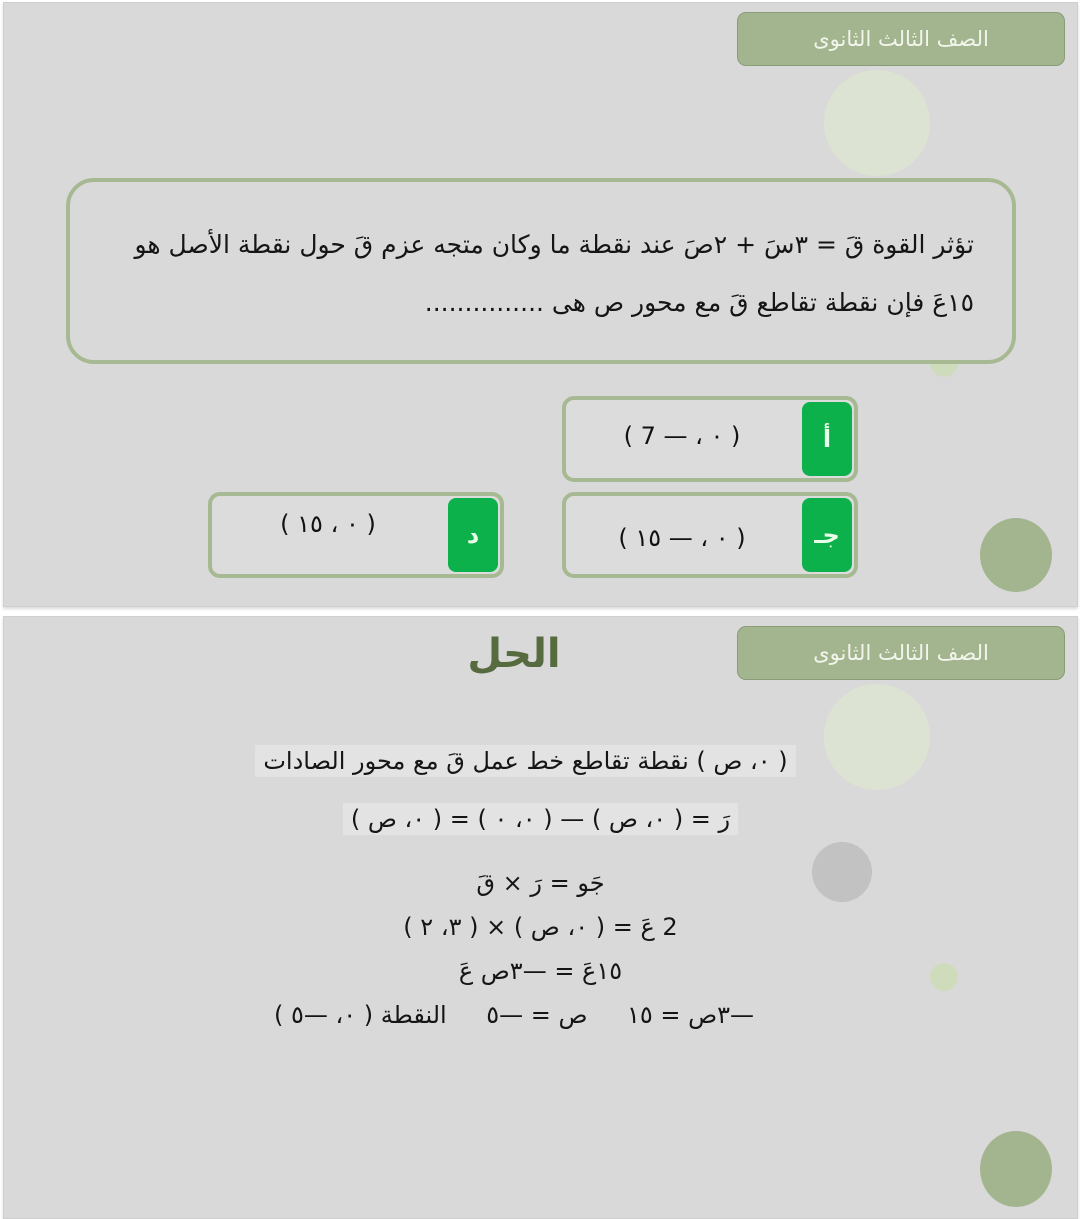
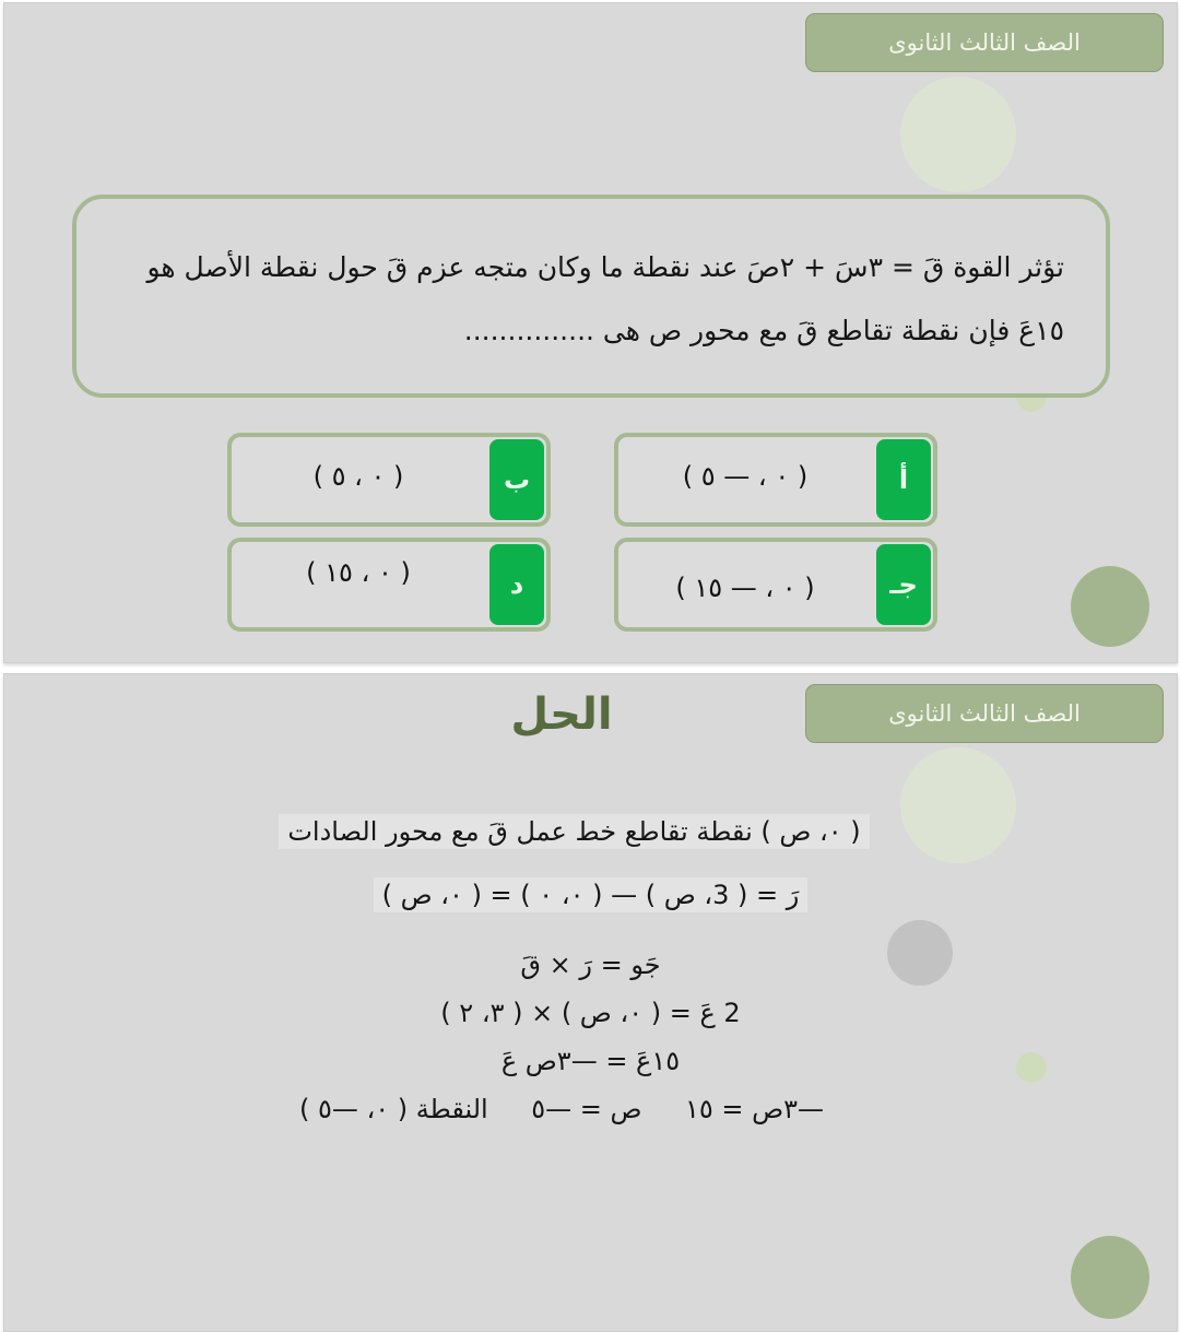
  الصف الثالث الثانوى
  تؤثر القوة قَ = ٣سَ + ٢صَ عند نقطة ما وكان متجه عزم قَ حول نقطة الأصل هو
  ١٥عَ فإن نقطة تقاطع قَ مع محور ص هى ...............
  أ
- ( ٠ ، — 7 )
+ ( ٠ ، — ٥ )
+ ب
+ ( ٠ ، ٥ )
  جـ
  ( ٠ ، — ١٥ )
  د
  ( ٠ ، ١٥ )
  الصف الثالث الثانوى
  الحل
  ( ٠، ص ) نقطة تقاطع خط عمل قَ مع محور الصادات
- رَ = ( ٠، ص ) — ( ٠، ٠ ) = ( ٠، ص )
+ رَ = ( 3، ص ) — ( ٠، ٠ ) = ( ٠، ص )
  جَو = رَ × قَ
  2 عَ = ( ٠، ص ) × ( ٣، ٢ )
  ١٥عَ = —٣ص عَ
  —٣ص = ١٥
  ص = —٥
  النقطة ( ٠، —٥ )
